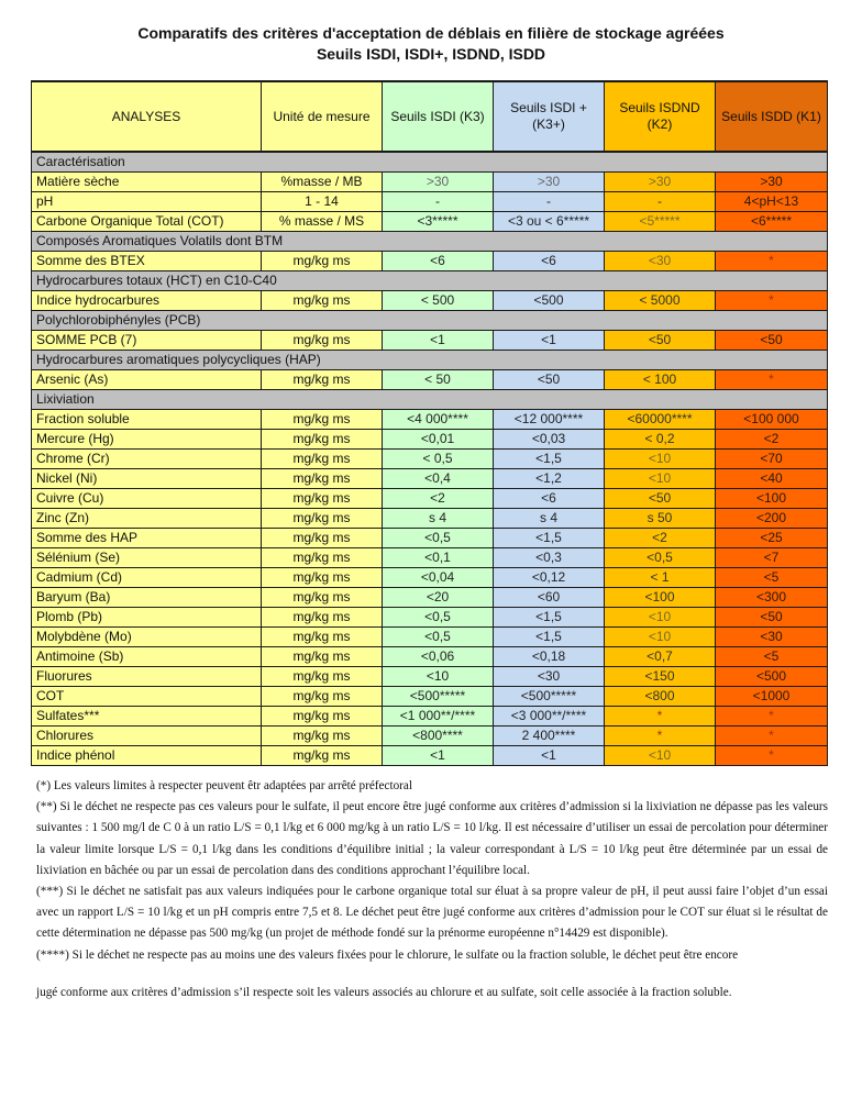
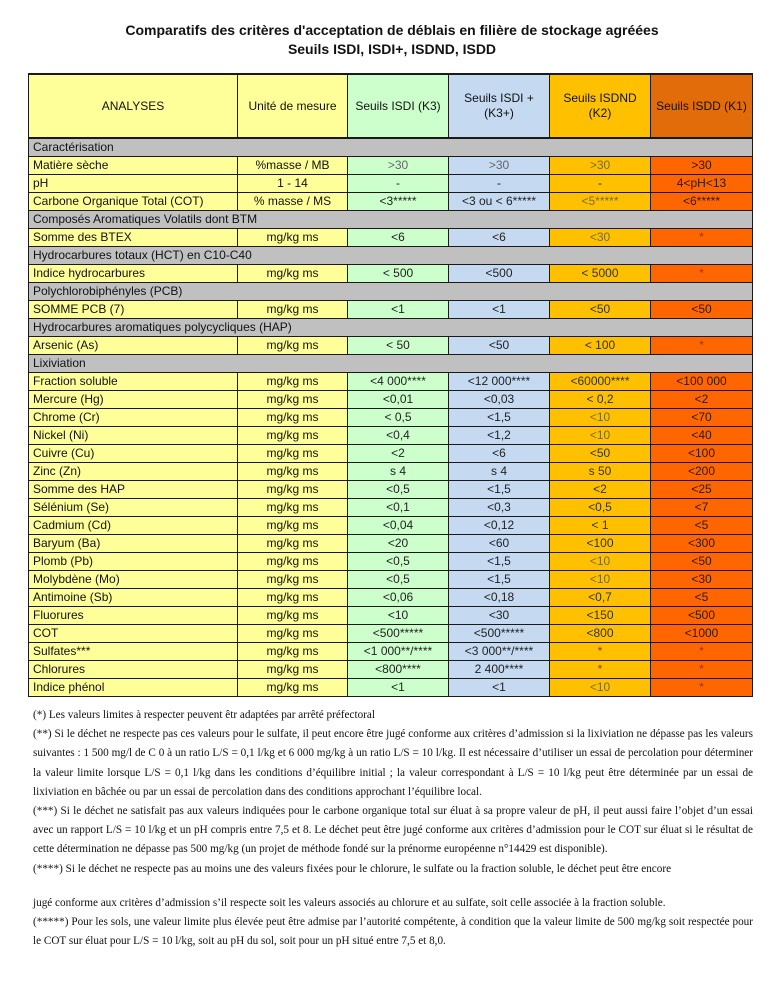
  Comparatifs des critères d'acceptation de déblais en filière de stockage agréées
  Seuils ISDI, ISDI+, ISDND, ISDD
  ANALYSES	Unité de mesure	Seuils ISDI (K3)	Seuils ISDI + (K3+)	Seuils ISDND (K2)	Seuils ISDD (K1)
  Caractérisation
  Matière sèche	%masse / MB	>30	>30	>30	>30
  pH	1 - 14	-	-	-	4<pH<13
  Carbone Organique Total (COT)	% masse / MS	<3*****	<3 ou < 6*****	<5*****	<6*****
  Composés Aromatiques Volatils dont BTM
  Somme des BTEX	mg/kg ms	<6	<6	<30	*
  Hydrocarbures totaux (HCT) en C10-C40
  Indice hydrocarbures	mg/kg ms	< 500	<500	< 5000	*
  Polychlorobiphényles (PCB)
  SOMME PCB (7)	mg/kg ms	<1	<1	<50	<50
  Hydrocarbures aromatiques polycycliques (HAP)
  Arsenic (As)	mg/kg ms	< 50	<50	< 100	*
  Lixiviation
  Fraction soluble	mg/kg ms	<4 000****	<12 000****	<60000****	<100 000
  Mercure (Hg)	mg/kg ms	<0,01	<0,03	< 0,2	<2
  Chrome (Cr)	mg/kg ms	< 0,5	<1,5	<10	<70
  Nickel (Ni)	mg/kg ms	<0,4	<1,2	<10	<40
  Cuivre (Cu)	mg/kg ms	<2	<6	<50	<100
  Zinc (Zn)	mg/kg ms	s 4	s 4	s 50	<200
  Somme des HAP	mg/kg ms	<0,5	<1,5	<2	<25
  Sélénium (Se)	mg/kg ms	<0,1	<0,3	<0,5	<7
  Cadmium (Cd)	mg/kg ms	<0,04	<0,12	< 1	<5
  Baryum (Ba)	mg/kg ms	<20	<60	<100	<300
  Plomb (Pb)	mg/kg ms	<0,5	<1,5	<10	<50
  Molybdène (Mo)	mg/kg ms	<0,5	<1,5	<10	<30
  Antimoine (Sb)	mg/kg ms	<0,06	<0,18	<0,7	<5
  Fluorures	mg/kg ms	<10	<30	<150	<500
  COT	mg/kg ms	<500*****	<500*****	<800	<1000
  Sulfates***	mg/kg ms	<1 000**/****	<3 000**/****	*	*
  Chlorures	mg/kg ms	<800****	2 400****	*	*
  Indice phénol	mg/kg ms	<1	<1	<10	*
  (*) Les valeurs limites à respecter peuvent êtr adaptées par arrêté préfectoral
  (**) Si le déchet ne respecte pas ces valeurs pour le sulfate, il peut encore être jugé conforme aux critères d’admission si la lixiviation ne dépasse pas les valeurs suivantes : 1 500 mg/l de C 0 à un ratio L/S = 0,1 l/kg et 6 000 mg/kg à un ratio L/S = 10 l/kg. Il est nécessaire d’utiliser un essai de percolation pour déterminer la valeur limite lorsque L/S = 0,1 l/kg dans les conditions d’équilibre initial ; la valeur correspondant à L/S = 10 l/kg peut être déterminée par un essai de lixiviation en bâchée ou par un essai de percolation dans des conditions approchant l’équilibre local.
  (***) Si le déchet ne satisfait pas aux valeurs indiquées pour le carbone organique total sur éluat à sa propre valeur de pH, il peut aussi faire l’objet d’un essai avec un rapport L/S = 10 l/kg et un pH compris entre 7,5 et 8. Le déchet peut être jugé conforme aux critères d’admission pour le COT sur éluat si le résultat de cette détermination ne dépasse pas 500 mg/kg (un projet de méthode fondé sur la prénorme européenne n°14429 est disponible).
  (****) Si le déchet ne respecte pas au moins une des valeurs fixées pour le chlorure, le sulfate ou la fraction soluble, le déchet peut être encore
  jugé conforme aux critères d’admission s’il respecte soit les valeurs associés au chlorure et au sulfate, soit celle associée à la fraction soluble.
+ (*****) Pour les sols, une valeur limite plus élevée peut être admise par l’autorité compétente, à condition que la valeur limite de 500 mg/kg soit respectée pour le COT sur éluat pour L/S = 10 l/kg, soit au pH du sol, soit pour un pH situé entre 7,5 et 8,0.
